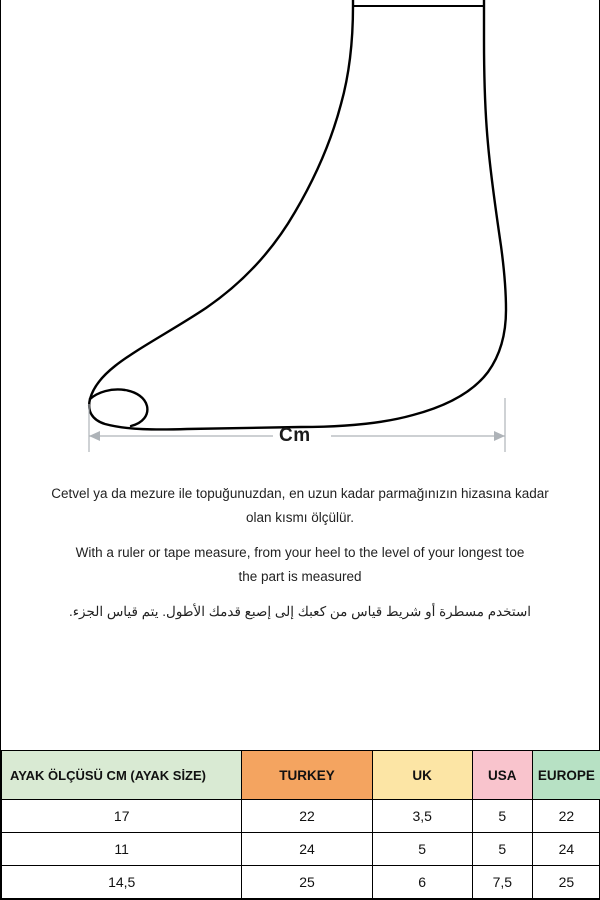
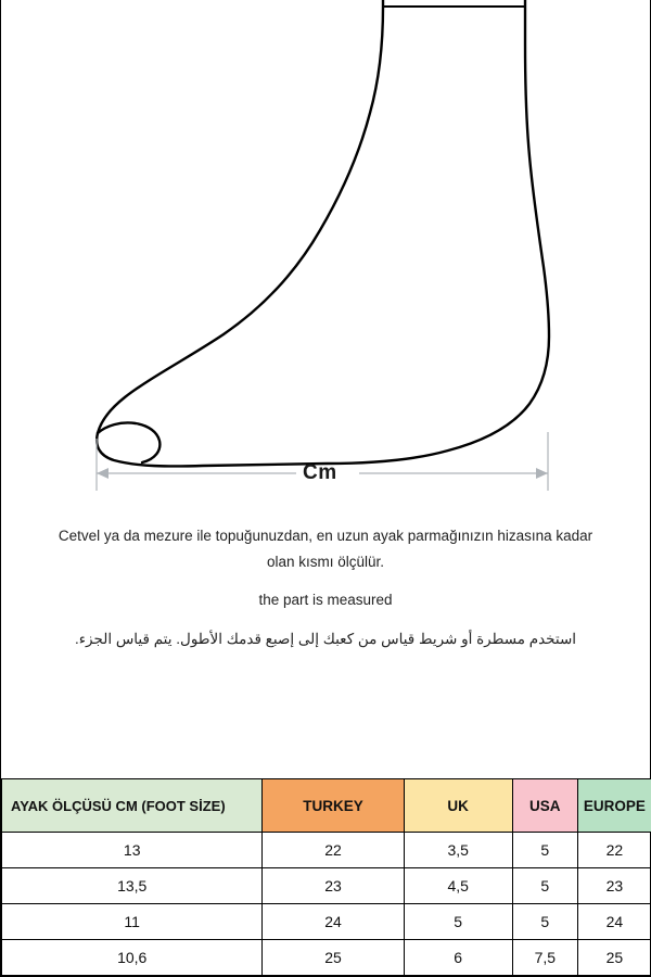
  Cm
- Cetvel ya da mezure ile topuğunuzdan, en uzun kadar parmağınızın hizasına kadar
+ Cetvel ya da mezure ile topuğunuzdan, en uzun ayak parmağınızın hizasına kadar
  olan kısmı ölçülür.
- With a ruler or tape measure, from your heel to the level of your longest toe
  the part is measured
  استخدم مسطرة أو شريط قياس من كعبك إلى إصبع قدمك الأطول. يتم قياس الجزء.
- AYAK ÖLÇÜSÜ CM (AYAK SİZE)	TURKEY	UK	USA	EUROPE
+ AYAK ÖLÇÜSÜ CM (FOOT SİZE)	TURKEY	UK	USA	EUROPE
- 17	22	3,5	5	22
+ 13	22	3,5	5	22
+ 13,5	23	4,5	5	23
  11	24	5	5	24
- 14,5	25	6	7,5	25
+ 10,6	25	6	7,5	25
